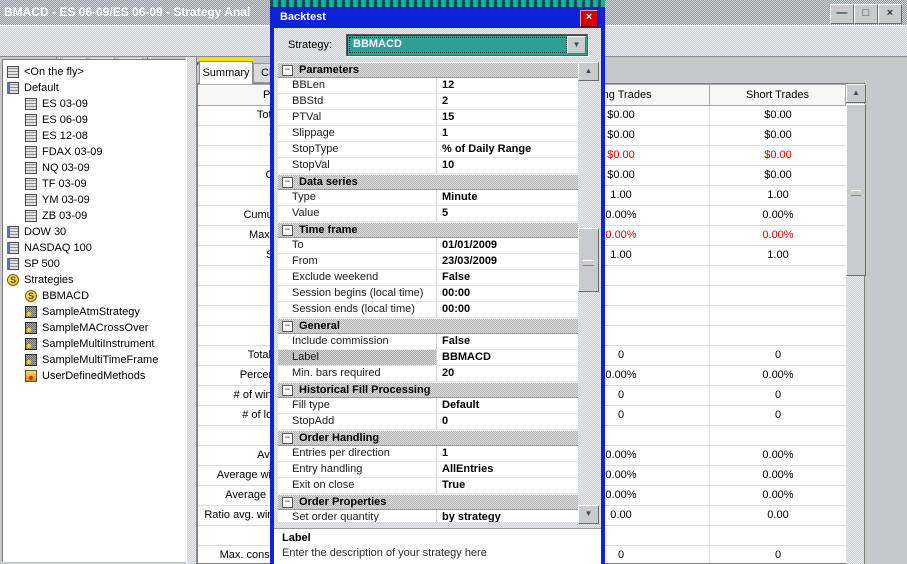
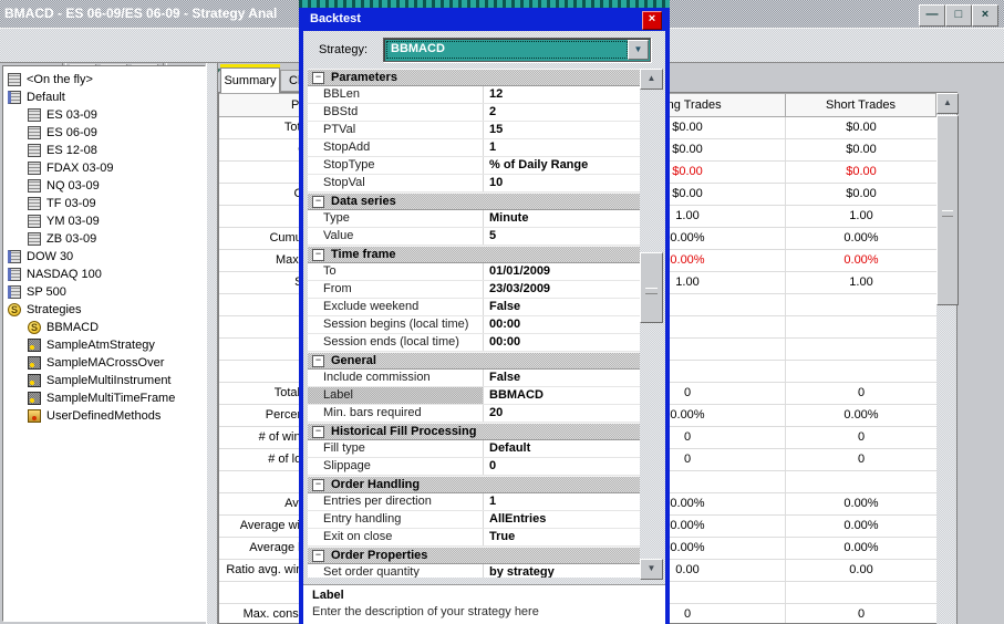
  BMACD - ES 06-09/ES 06-09 - Strategy Anal
  —
  □
  ×
  <On the fly>
  Default
  ES 03-09
  ES 06-09
  ES 12-08
  FDAX 03-09
  NQ 03-09
  TF 03-09
  YM 03-09
  ZB 03-09
  DOW 30
  NASDAQ 100
  SP 500
  S
  Strategies
  S
  BBMACD
  SampleAtmStrategy
  SampleMACrossOver
  SampleMultiInstrument
  SampleMultiTimeFrame
  UserDefinedMethods
  Summary
  ng Trades
  Short Trades
  $0.00
  $0.00
  $0.00
  $0.00
  $0.00
  $0.00
  $0.00
  $0.00
  1.00
  1.00
  0.00%
  0.00%
  0.00%
  0.00%
  1.00
  1.00
  0
  0
  0.00%
  0.00%
  0
  0
  0
  0
  0.00%
  0.00%
  0.00%
  0.00%
  0.00%
  0.00%
  0.00
  0.00
  0
  0
  ▲
  Backtest
  ×
  Strategy:
  BBMACD
  ▼
  −
  Parameters
  BBLen
  12
  BBStd
  2
  PTVal
  15
- Slippage
+ StopAdd
  1
  StopType
  % of Daily Range
  StopVal
  10
  −
  Data series
  Type
  Minute
  Value
  5
  −
  Time frame
  To
  01/01/2009
  From
  23/03/2009
  Exclude weekend
  False
  Session begins (local time)
  00:00
  Session ends (local time)
  00:00
  −
  General
  Include commission
  False
  Label
  BBMACD
  Min. bars required
  20
  −
  Historical Fill Processing
  Fill type
  Default
- StopAdd
+ Slippage
  0
  −
  Order Handling
  Entries per direction
  1
  Entry handling
  AllEntries
  Exit on close
  True
  −
  Order Properties
  Set order quantity
  by strategy
  ▲
  ▼
  Label
  Enter the description of your strategy here
